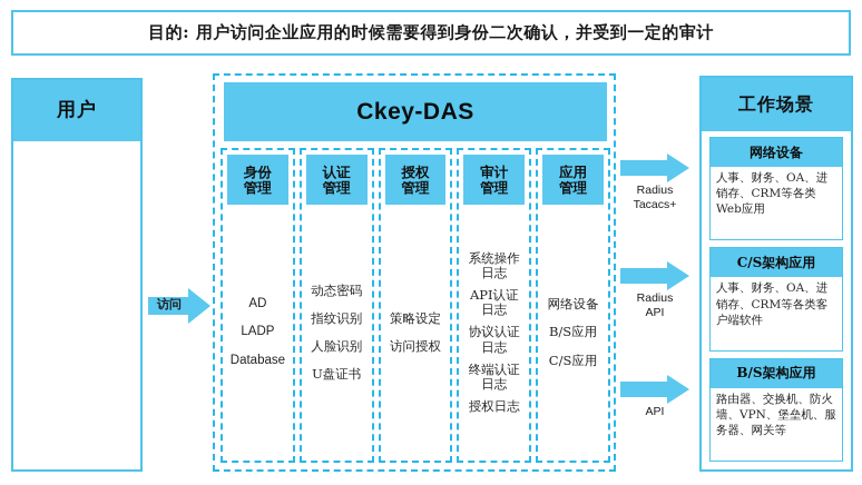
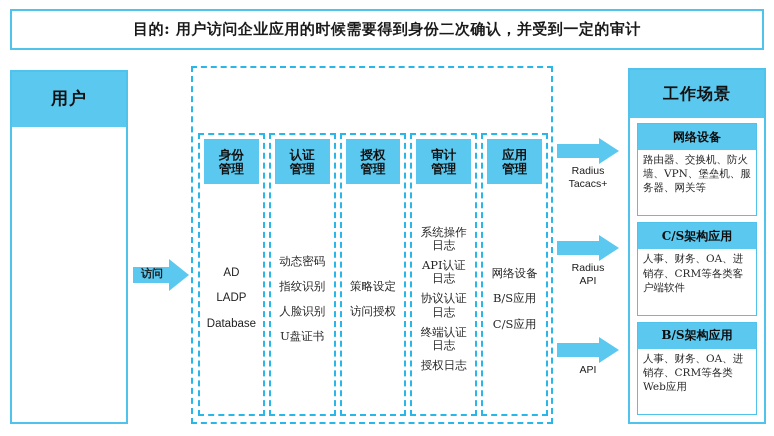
  目的: 用户访问企业应用的时候需要得到身份二次确认，并受到一定的审计
  用户
  访问
- Ckey-DAS
  身份
  管理
  AD
  LADP
  Database
  认证
  管理
  动态密码
  指纹识别
  人脸识别
  U盘证书
  授权
  管理
  策略设定
  访问授权
  审计
  管理
  系统操作
  日志
  API认证
  日志
  协议认证
  日志
  终端认证
  日志
  授权日志
  应用
  管理
  网络设备
  B/S应用
  C/S应用
  Radius
  Tacacs+
  Radius
  API
  API
  工作场景
  网络设备
- 人事、财务、OA、进销存、CRM等各类Web应用
+ 路由器、交换机、防火墙、VPN、堡垒机、服务器、网关等
  C/S架构应用
  人事、财务、OA、进销存、CRM等各类客户端软件
  B/S架构应用
- 路由器、交换机、防火墙、VPN、堡垒机、服务器、网关等
+ 人事、财务、OA、进销存、CRM等各类Web应用
